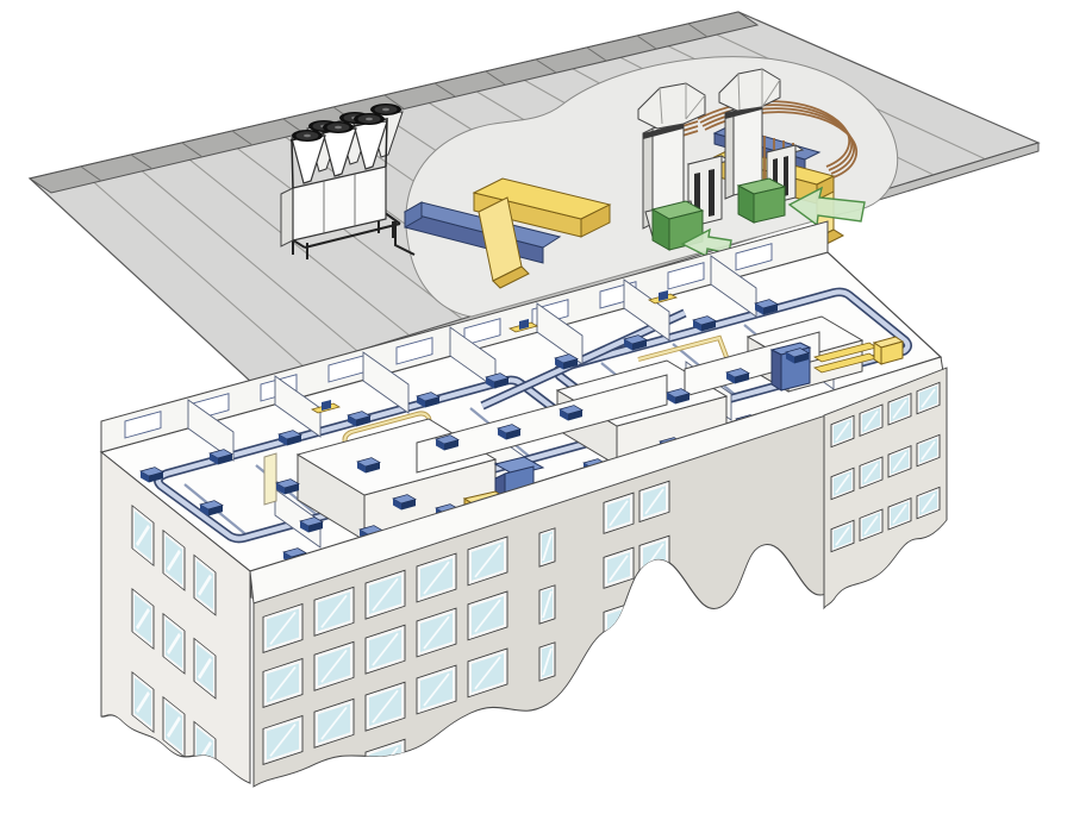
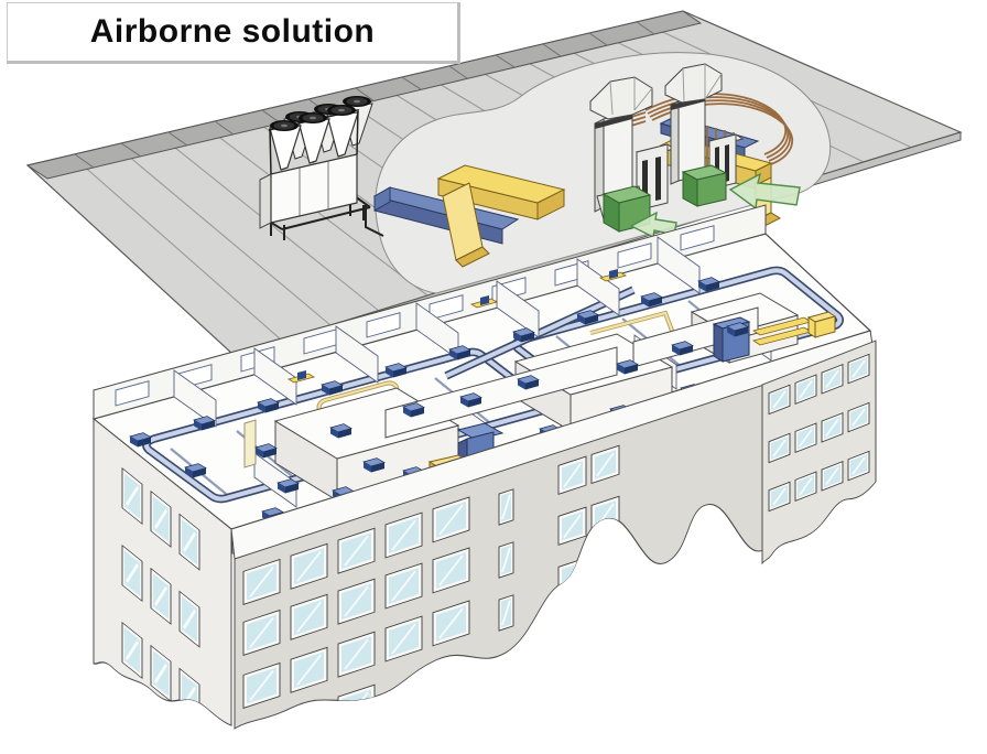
+ Airborne solution
